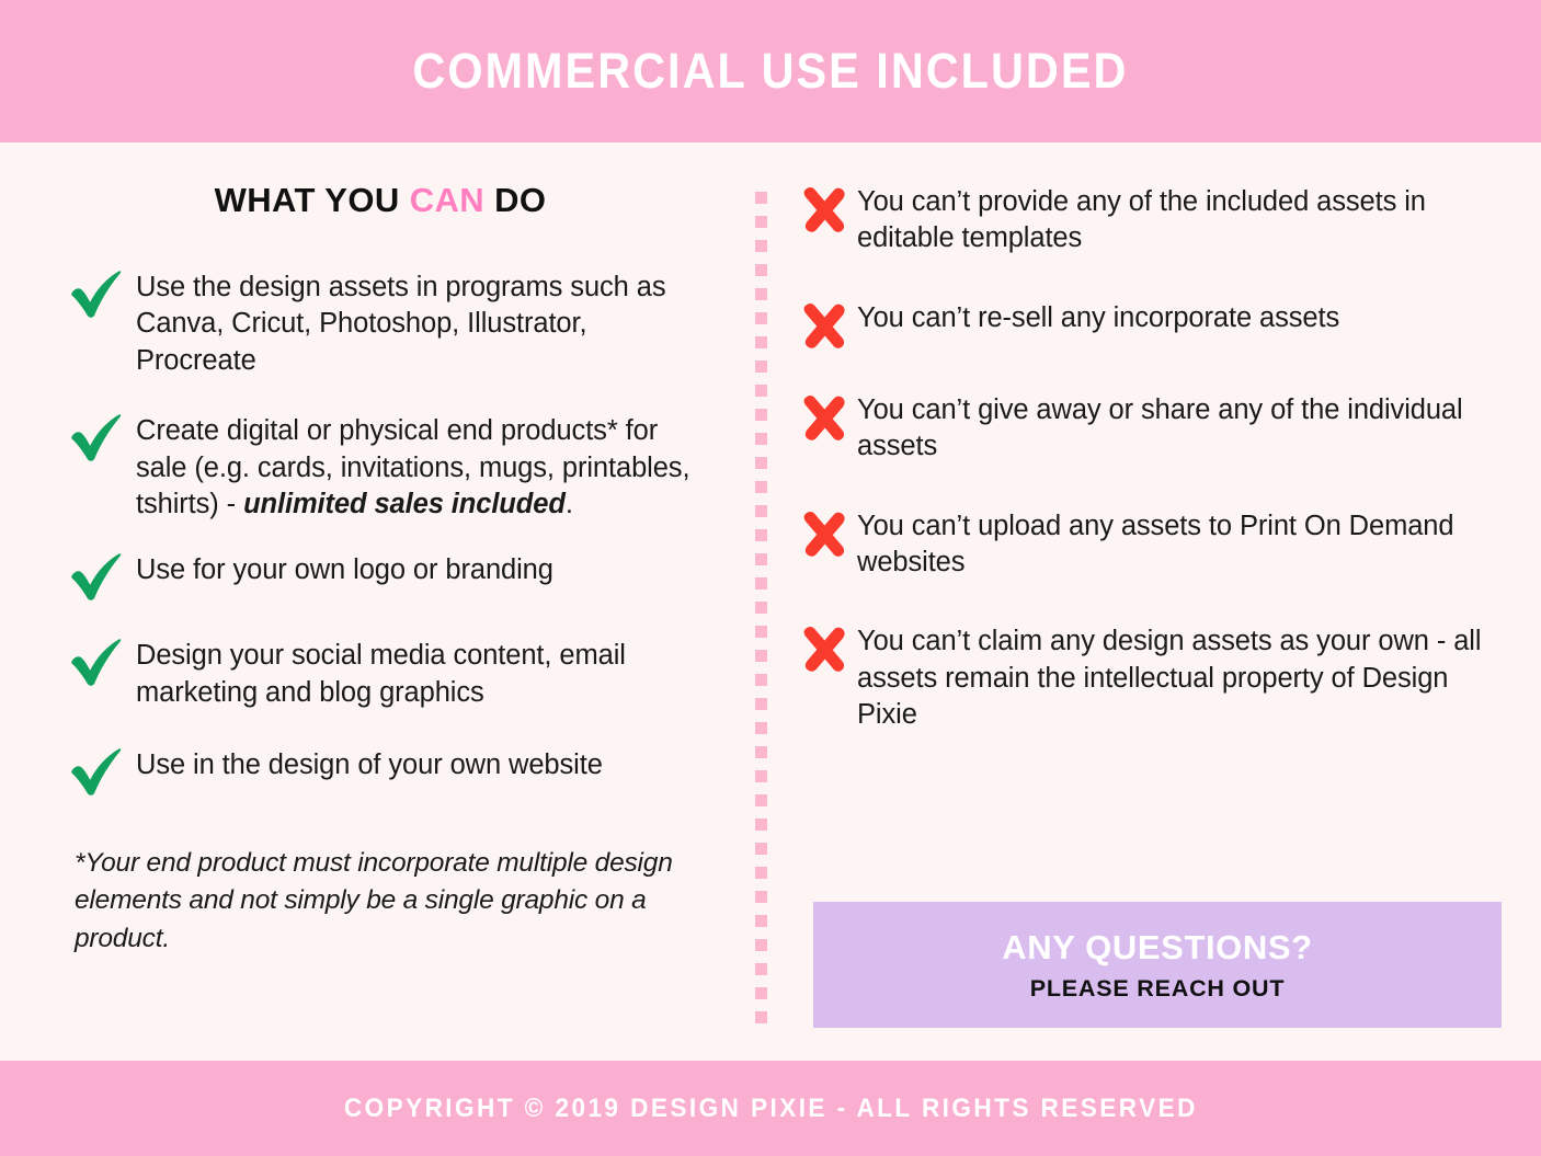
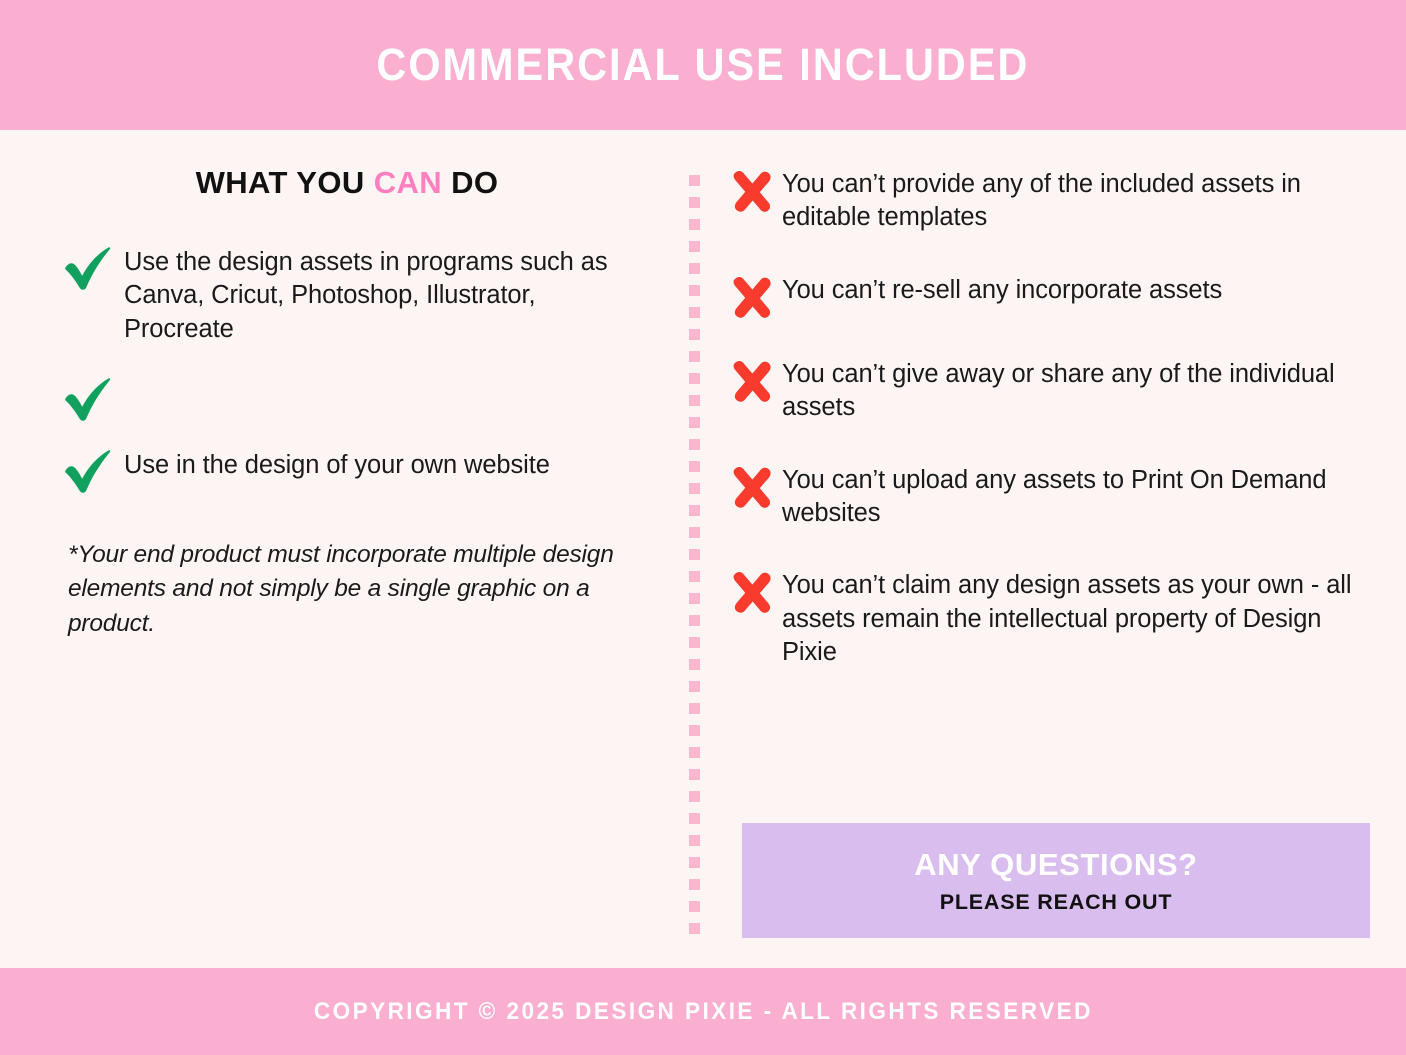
  COMMERCIAL USE INCLUDED
  WHAT YOU CAN DO
  Use the design assets in programs such as Canva, Cricut, Photoshop, Illustrator, Procreate
- Create digital or physical end products* for sale (e.g. cards, invitations, mugs, printables, tshirts) - unlimited sales included.
- Use for your own logo or branding
- Design your social media content, email marketing and blog graphics
  Use in the design of your own website
  *Your end product must incorporate multiple design elements and not simply be a single graphic on a product.
  You can’t provide any of the included assets in editable templates
  You can’t re-sell any incorporate assets
  You can’t give away or share any of the individual assets
  You can’t upload any assets to Print On Demand websites
  You can’t claim any design assets as your own - all assets remain the intellectual property of Design Pixie
  ANY QUESTIONS?
  PLEASE REACH OUT
- COPYRIGHT © 2019 DESIGN PIXIE - ALL RIGHTS RESERVED
+ COPYRIGHT © 2025 DESIGN PIXIE - ALL RIGHTS RESERVED
